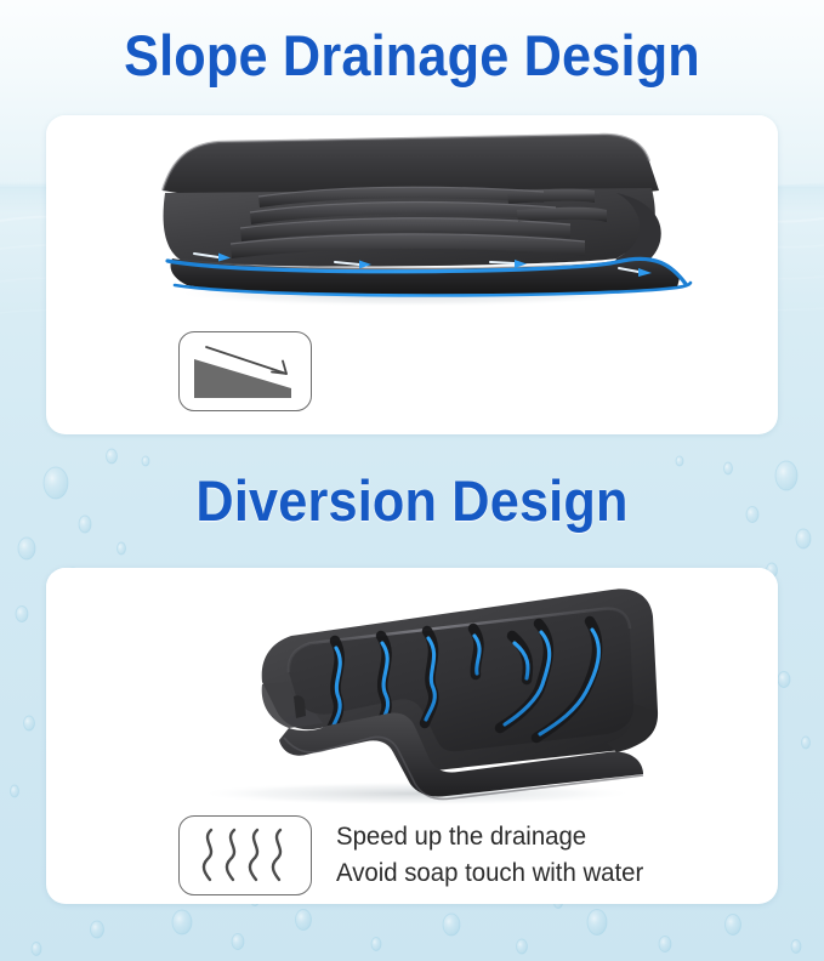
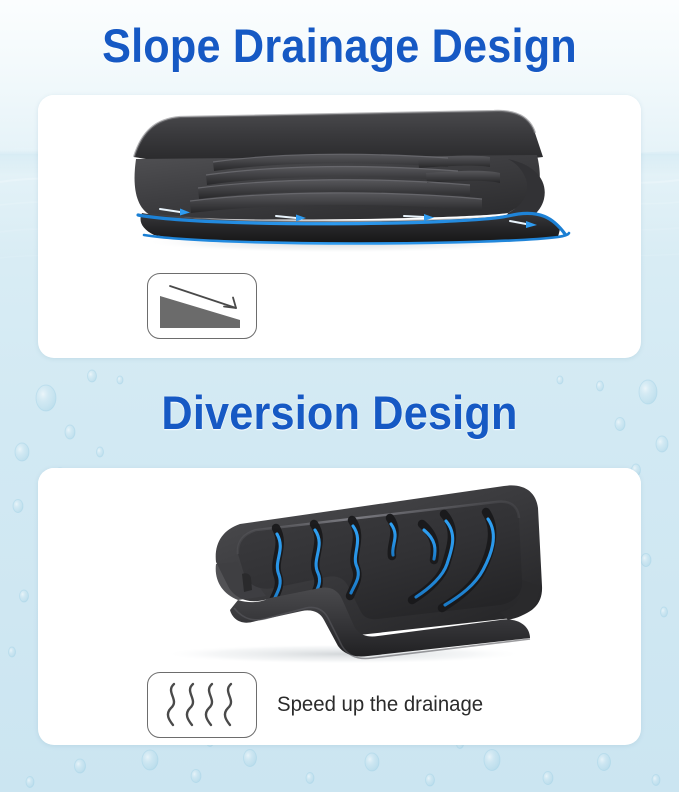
  Slope Drainage Design
  Diversion Design
  Speed up the drainage
- Avoid soap touch with water
